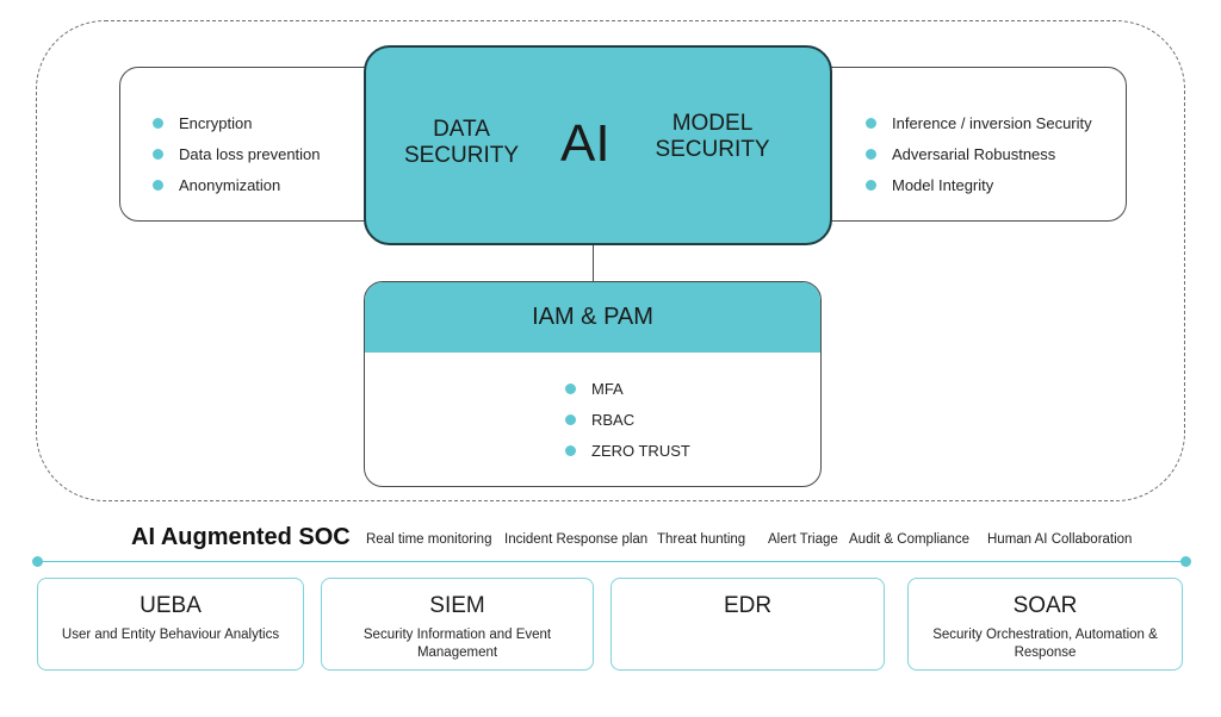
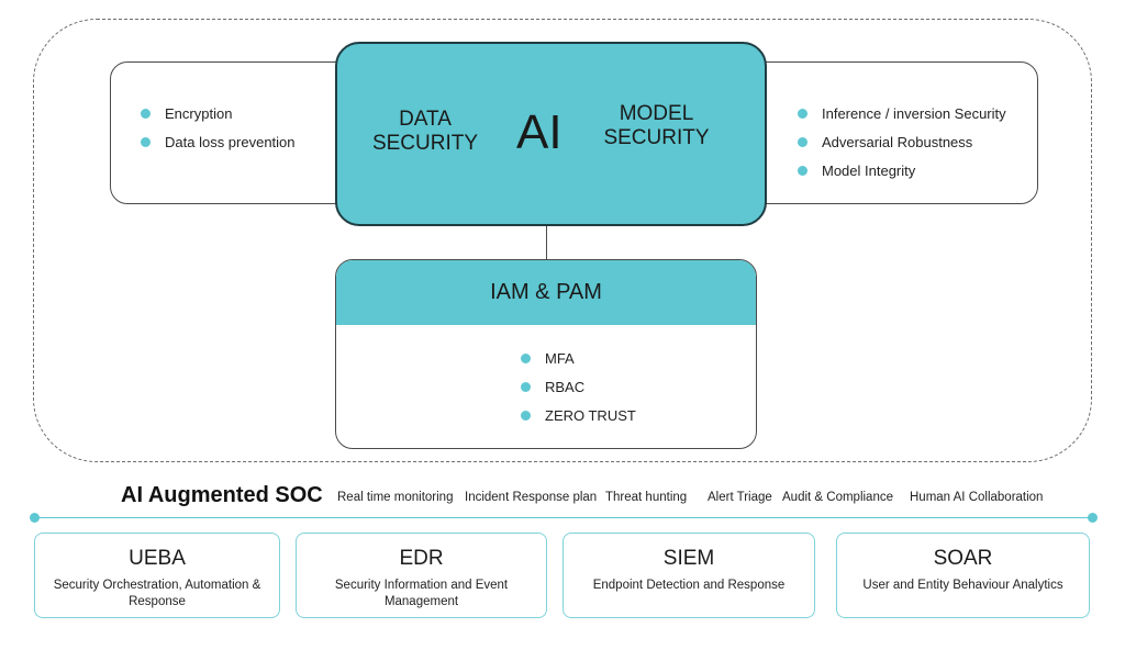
  Encryption
  Data loss prevention
- Anonymization
  Inference / inversion Security
  Adversarial Robustness
  Model Integrity
  DATA
  SECURITY
  AI
  MODEL
  SECURITY
  IAM & PAM
  MFA
  RBAC
  ZERO TRUST
  AI Augmented SOC
  Real time monitoring
  Incident Response plan
  Threat hunting
  Alert Triage
  Audit & Compliance
  Human AI Collaboration
  UEBA
- User and Entity Behaviour Analytics
+ Security Orchestration, Automation & Response
- SIEM
+ EDR
  Security Information and Event Management
- EDR
+ SIEM
+ Endpoint Detection and Response
  SOAR
- Security Orchestration, Automation & Response
+ User and Entity Behaviour Analytics
